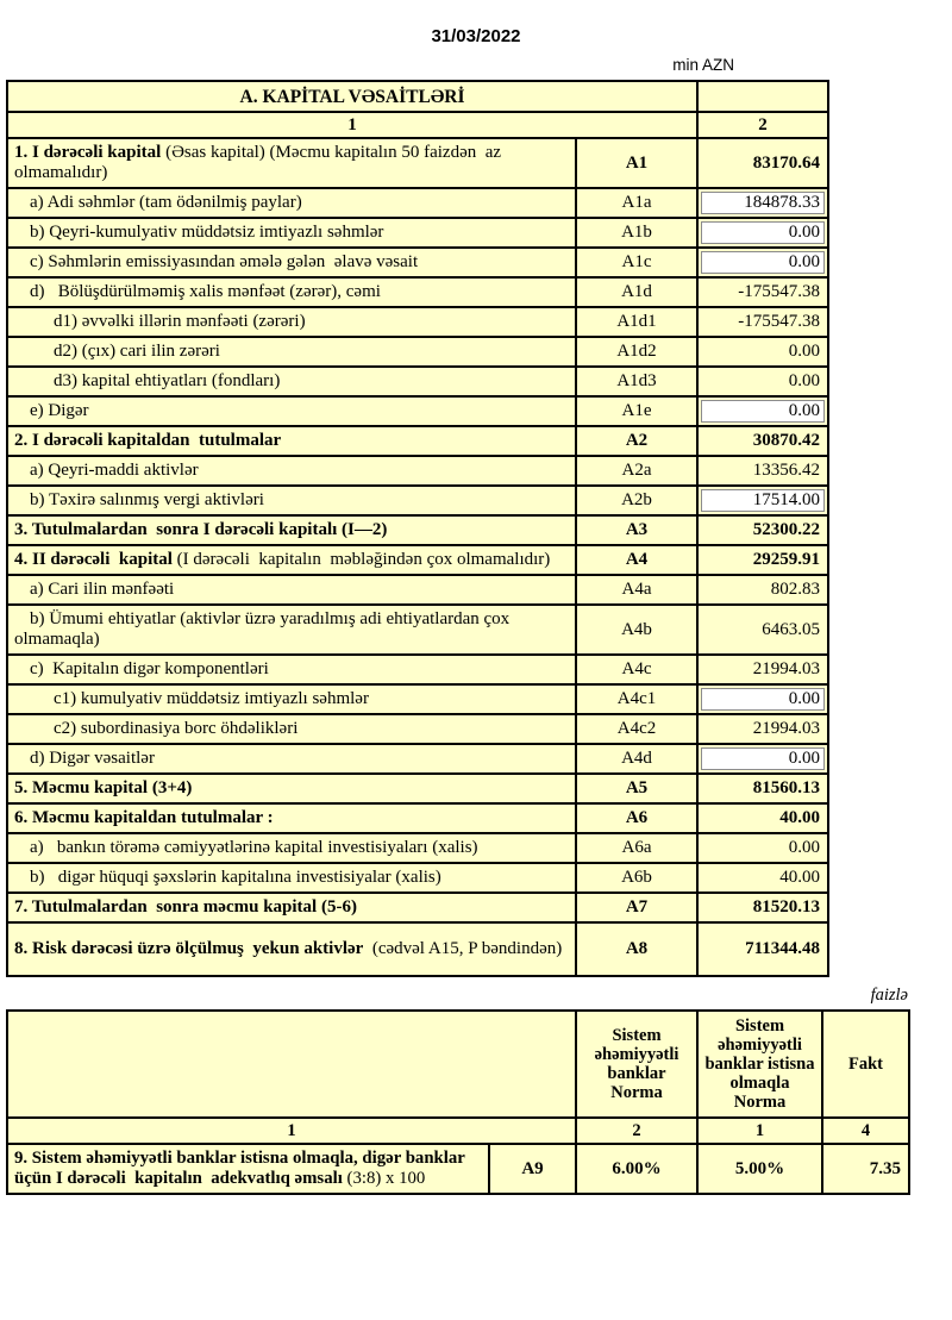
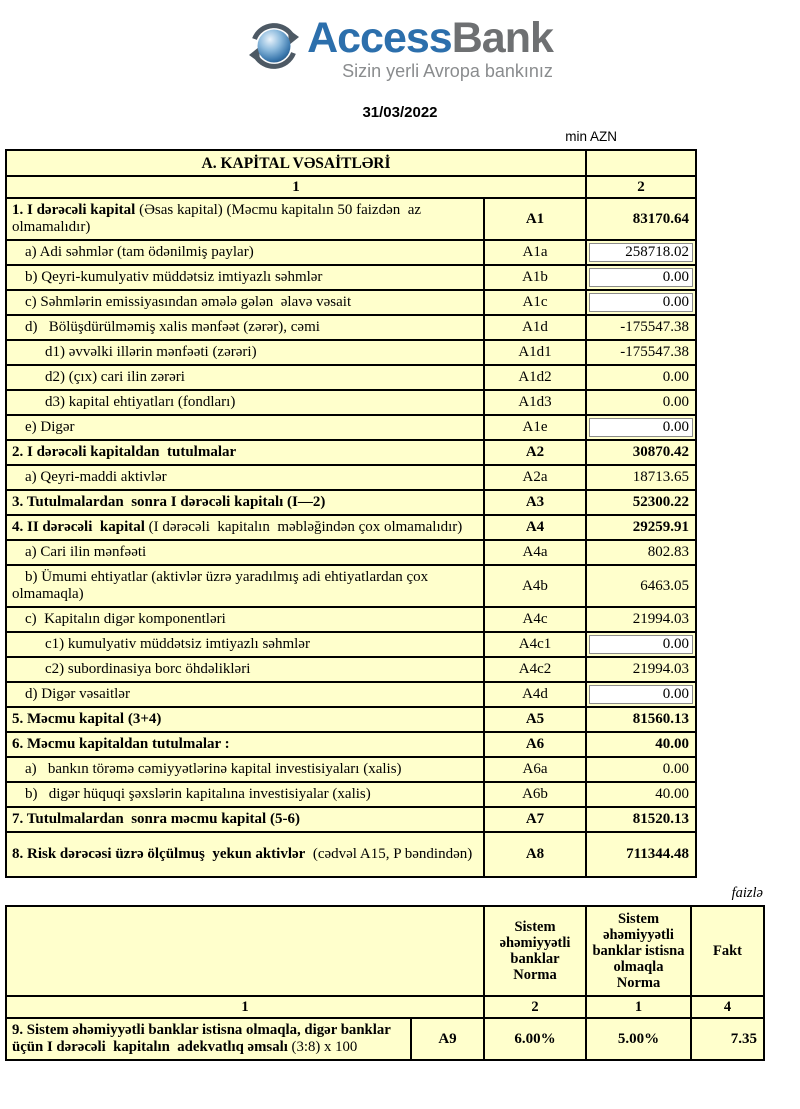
+ AccessBank
+ Sizin yerli Avropa bankınız
  31/03/2022
  min AZN
  A. KAPİTAL VƏSAİTLƏRİ
  1	2
  1. I dərəcəli kapital (Əsas kapital) (Məcmu kapitalın 50 faizdən az olmamalıdır)	A1	83170.64
- a) Adi səhmlər (tam ödənilmiş paylar)	A1a	184878.33
+ a) Adi səhmlər (tam ödənilmiş paylar)	A1a	258718.02
  b) Qeyri-kumulyativ müddətsiz imtiyazlı səhmlər	A1b	0.00
  c) Səhmlərin emissiyasından əmələ gələn əlavə vəsait	A1c	0.00
  d) Bölüşdürülməmiş xalis mənfəət (zərər), cəmi	A1d	-175547.38
  d1) əvvəlki illərin mənfəəti (zərəri)	A1d1	-175547.38
  d2) (çıx) cari ilin zərəri	A1d2	0.00
  d3) kapital ehtiyatları (fondları)	A1d3	0.00
  e) Digər	A1e	0.00
  2. I dərəcəli kapitaldan tutulmalar	A2	30870.42
- a) Qeyri-maddi aktivlər	A2a	13356.42
+ a) Qeyri-maddi aktivlər	A2a	18713.65
- b) Təxirə salınmış vergi aktivləri	A2b	17514.00
  3. Tutulmalardan sonra I dərəcəli kapitalı (I—2)	A3	52300.22
  4. II dərəcəli kapital (I dərəcəli kapitalın məbləğindən çox olmamalıdır)	A4	29259.91
  a) Cari ilin mənfəəti	A4a	802.83
  b) Ümumi ehtiyatlar (aktivlər üzrə yaradılmış adi ehtiyatlardan çox olmamaqla)	A4b	6463.05
  c) Kapitalın digər komponentləri	A4c	21994.03
  c1) kumulyativ müddətsiz imtiyazlı səhmlər	A4c1	0.00
  c2) subordinasiya borc öhdəlikləri	A4c2	21994.03
  d) Digər vəsaitlər	A4d	0.00
  5. Məcmu kapital (3+4)	A5	81560.13
  6. Məcmu kapitaldan tutulmalar :	A6	40.00
  a) bankın törəmə cəmiyyətlərinə kapital investisiyaları (xalis)	A6a	0.00
  b) digər hüquqi şəxslərin kapitalına investisiyalar (xalis)	A6b	40.00
  7. Tutulmalardan sonra məcmu kapital (5-6)	A7	81520.13
  8. Risk dərəcəsi üzrə ölçülmuş yekun aktivlər (cədvəl A15, P bəndindən)	A8	711344.48
  faizlə
  	Sistem əhəmiyyətli banklar Norma	Sistem əhəmiyyətli banklar istisna olmaqla Norma	Fakt
  1	2	1	4
  9. Sistem əhəmiyyətli banklar istisna olmaqla, digər banklar üçün I dərəcəli kapitalın adekvatlıq əmsalı (3:8) x 100	A9	6.00%	5.00%	7.35
